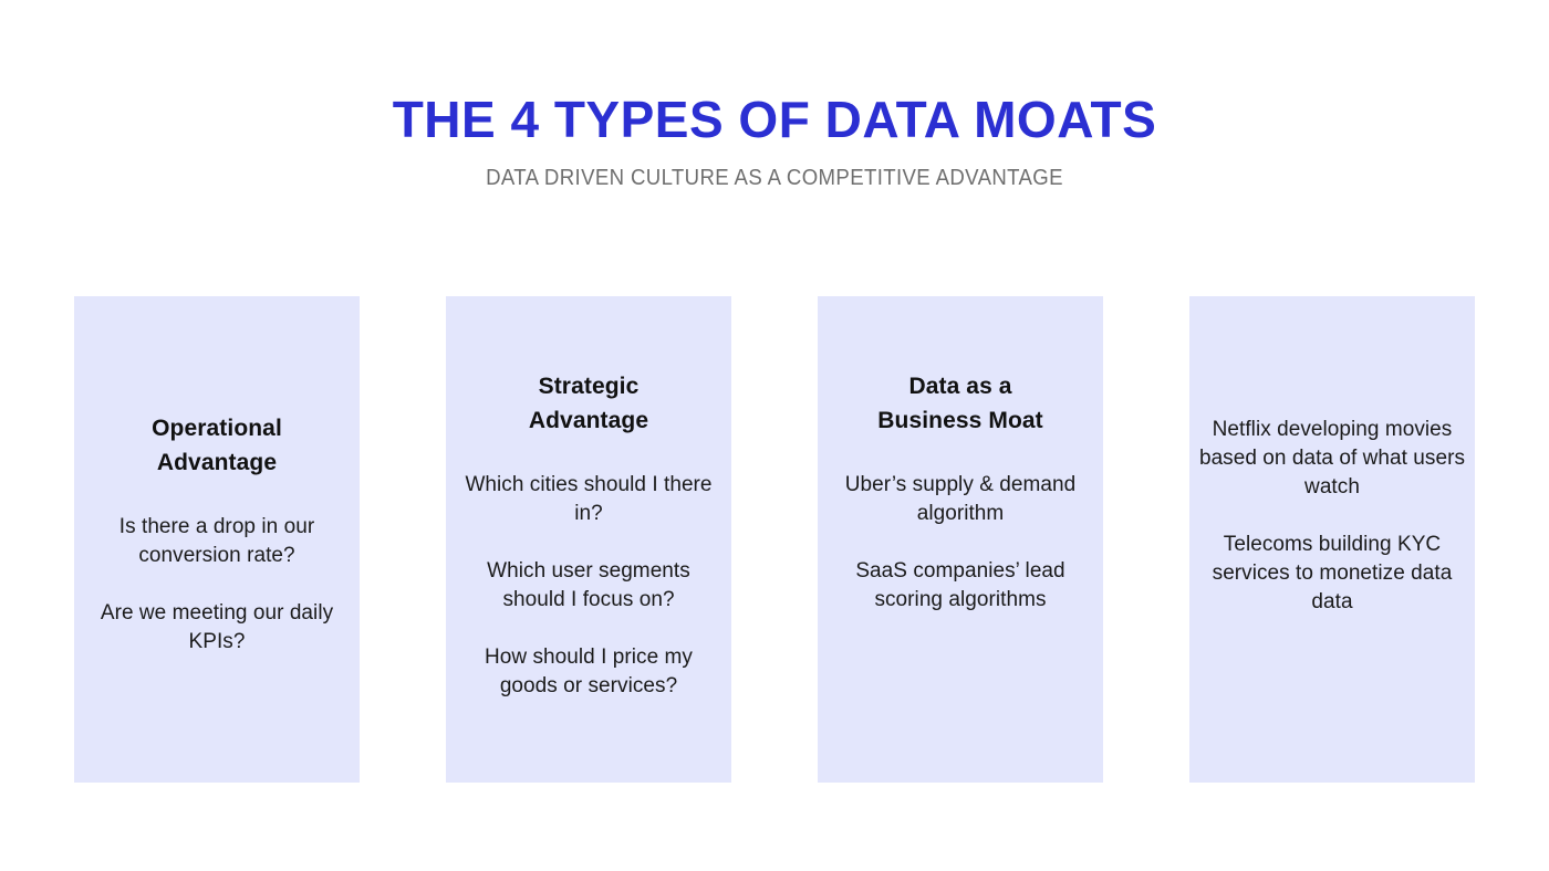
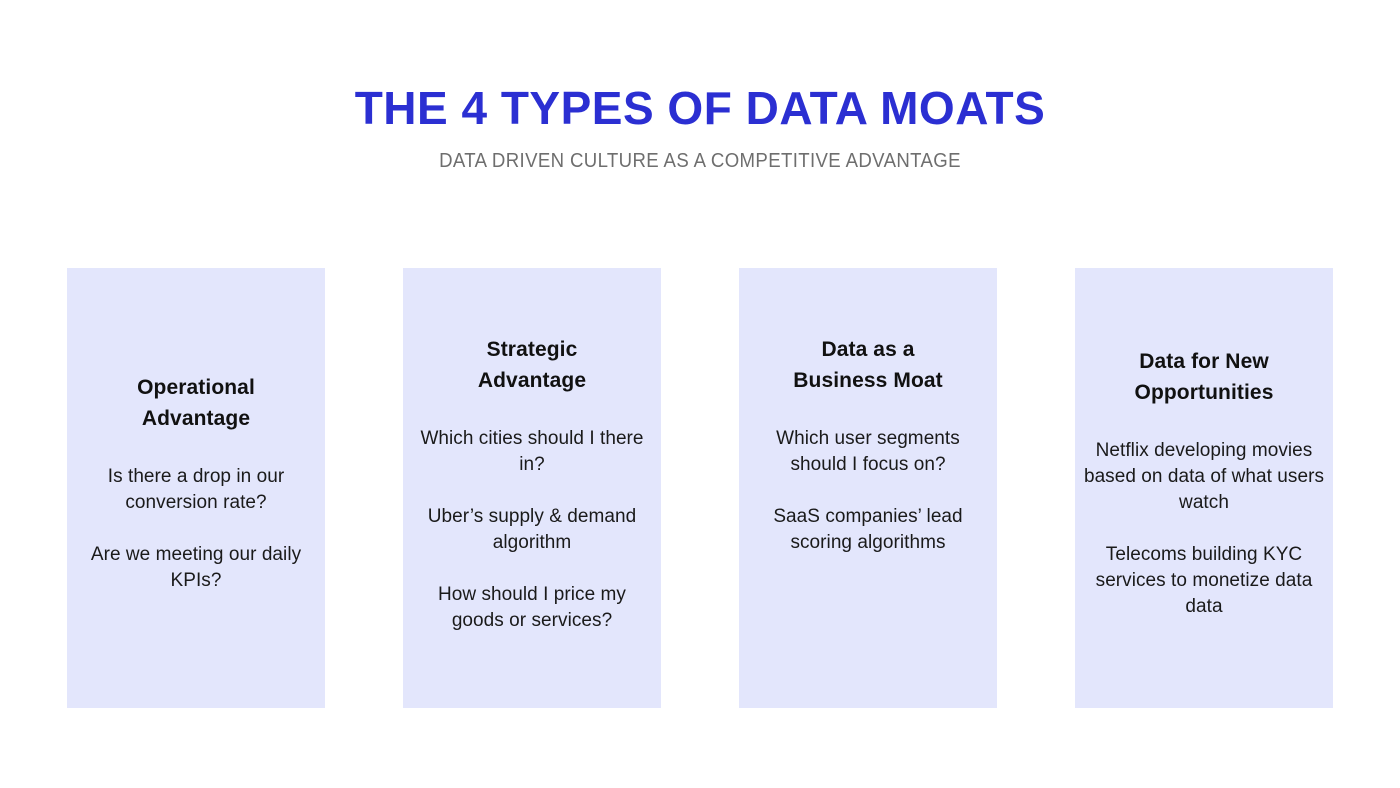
  THE 4 TYPES OF DATA MOATS
  DATA DRIVEN CULTURE AS A COMPETITIVE ADVANTAGE
  Operational
  Advantage
  Is there a drop in our conversion rate?
  Are we meeting our daily KPIs?
  Strategic
  Advantage
  Which cities should I there in?
- Which user segments should I focus on?
+ Uber’s supply & demand algorithm
  How should I price my goods or services?
  Data as a
  Business Moat
- Uber’s supply & demand algorithm
+ Which user segments should I focus on?
  SaaS companies’ lead scoring algorithms
+ Data for New
+ Opportunities
  Netflix developing movies based on data of what users watch
  Telecoms building KYC services to monetize data data
